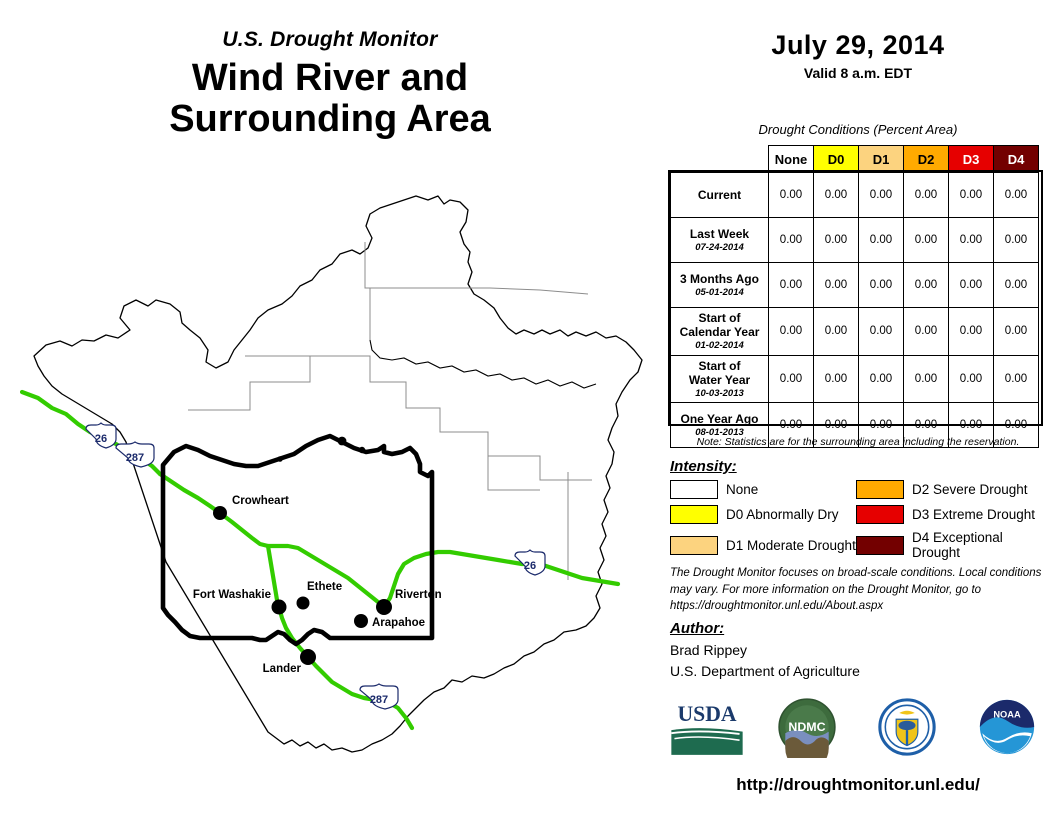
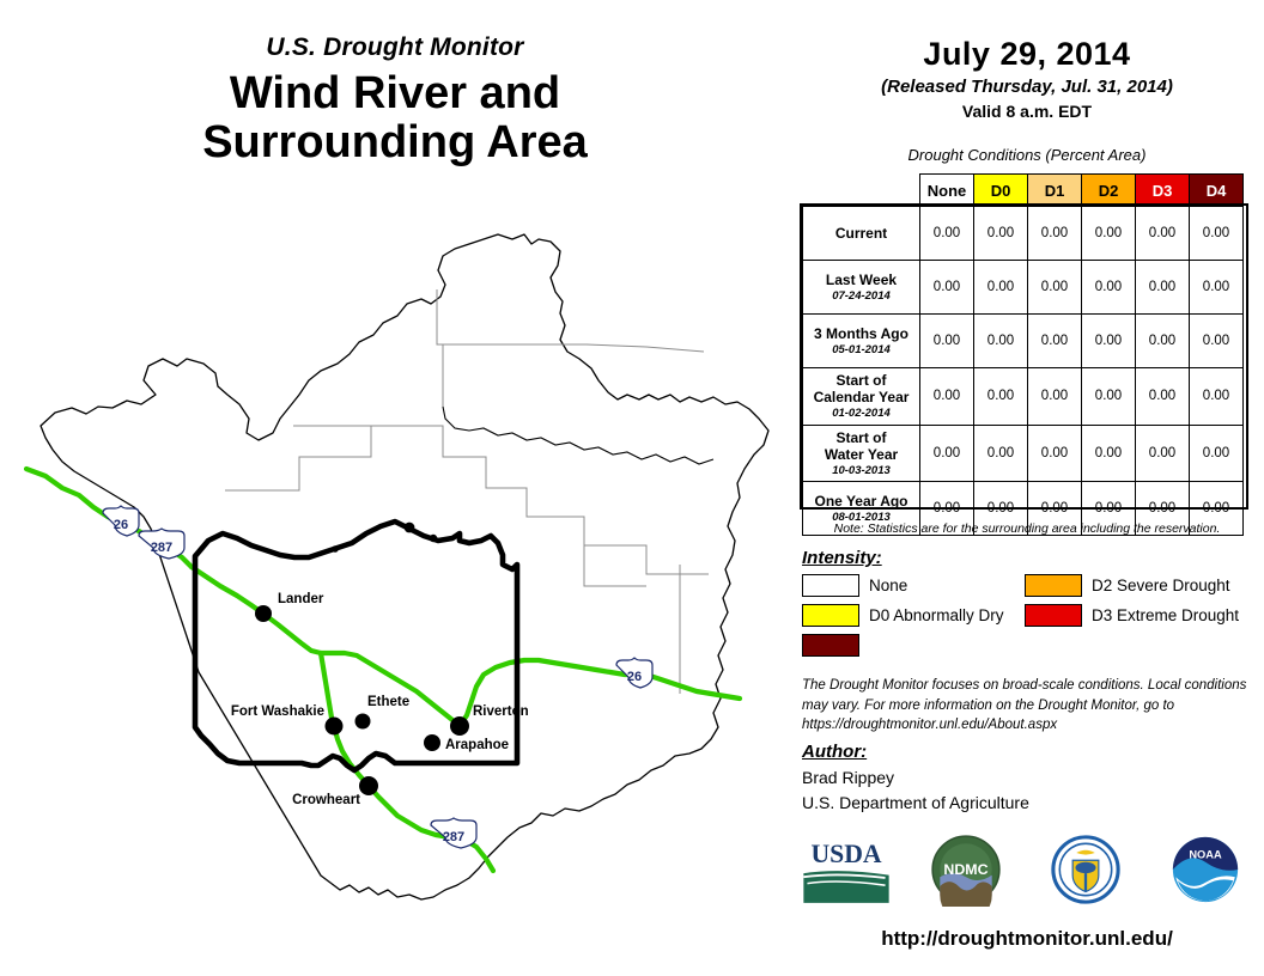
  U.S. Drought Monitor
  Wind River and
  Surrounding Area
- Crowheart
+ Lander
  Fort Washakie
  Ethete
  Riverton
  Arapahoe
- Lander
+ Crowheart
  26
  287
  26
  287
  July 29, 2014
+ (Released Thursday, Jul. 31, 2014)
  Valid 8 a.m. EDT
  Drought Conditions (Percent Area)
  	None	D0	D1	D2	D3	D4
  Current	0.00	0.00	0.00	0.00	0.00	0.00
  Last Week 07-24-2014	0.00	0.00	0.00	0.00	0.00	0.00
  3 Months Ago 05-01-2014	0.00	0.00	0.00	0.00	0.00	0.00
  Start ofCalendar Year 01-02-2014	0.00	0.00	0.00	0.00	0.00	0.00
  Start ofWater Year 10-03-2013	0.00	0.00	0.00	0.00	0.00	0.00
  One Year Ago 08-01-2013	0.00	0.00	0.00	0.00	0.00	0.00
  Note: Statistics are for the surrounding area including the reservation.
  Intensity:
  None
  D2 Severe Drought
  D0 Abnormally Dry
  D3 Extreme Drought
- D1 Moderate Drought
- D4 Exceptional Drought
  The Drought Monitor focuses on broad-scale conditions. Local conditions may vary. For more information on the Drought Monitor, go to https://droughtmonitor.unl.edu/About.aspx
  Author:
  Brad Rippey
  U.S. Department of Agriculture
  USDA
  NDMC
  NOAA
  http://droughtmonitor.unl.edu/
